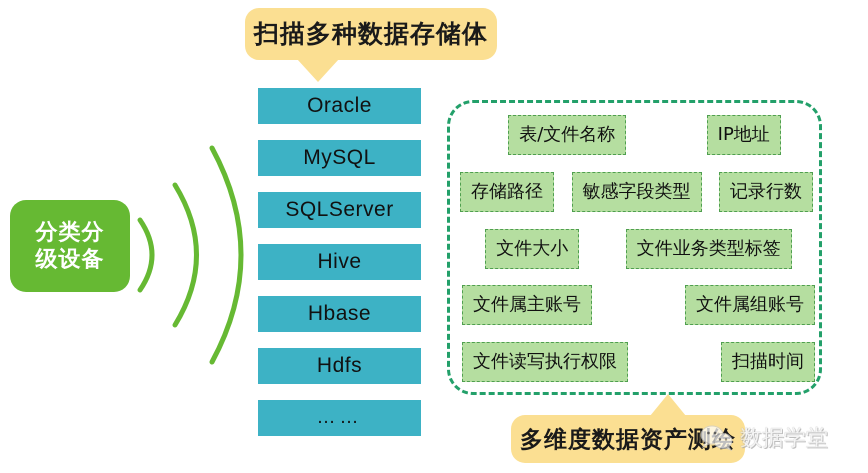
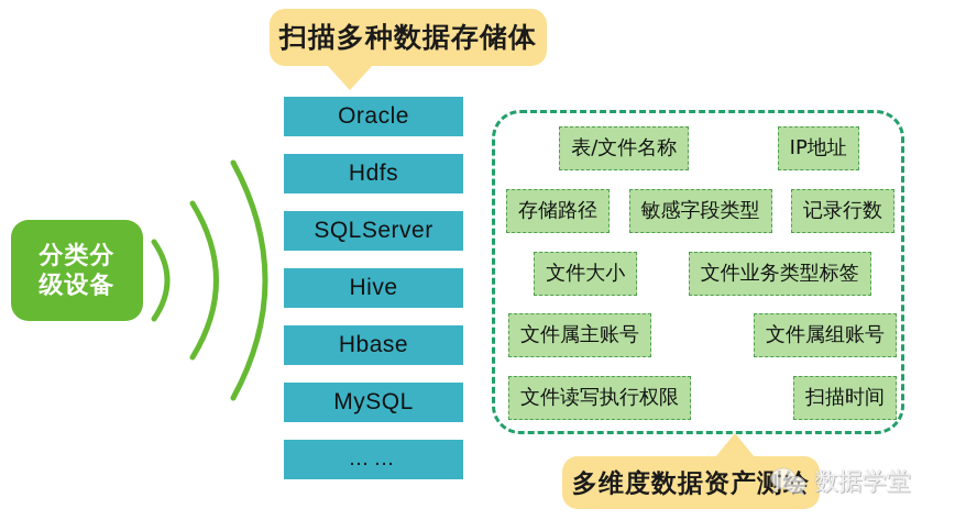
  扫描多种数据存储体
  分类分
  级设备
  Oracle
- MySQL
+ Hdfs
  SQLServer
  Hive
  Hbase
- Hdfs
+ MySQL
  ……
  表/文件名称
  IP地址
  存储路径
  敏感字段类型
  记录行数
  文件大小
  文件业务类型标签
  文件属主账号
  文件属组账号
  文件读写执行权限
  扫描时间
  多维度数据资产测绘
  数据学堂
